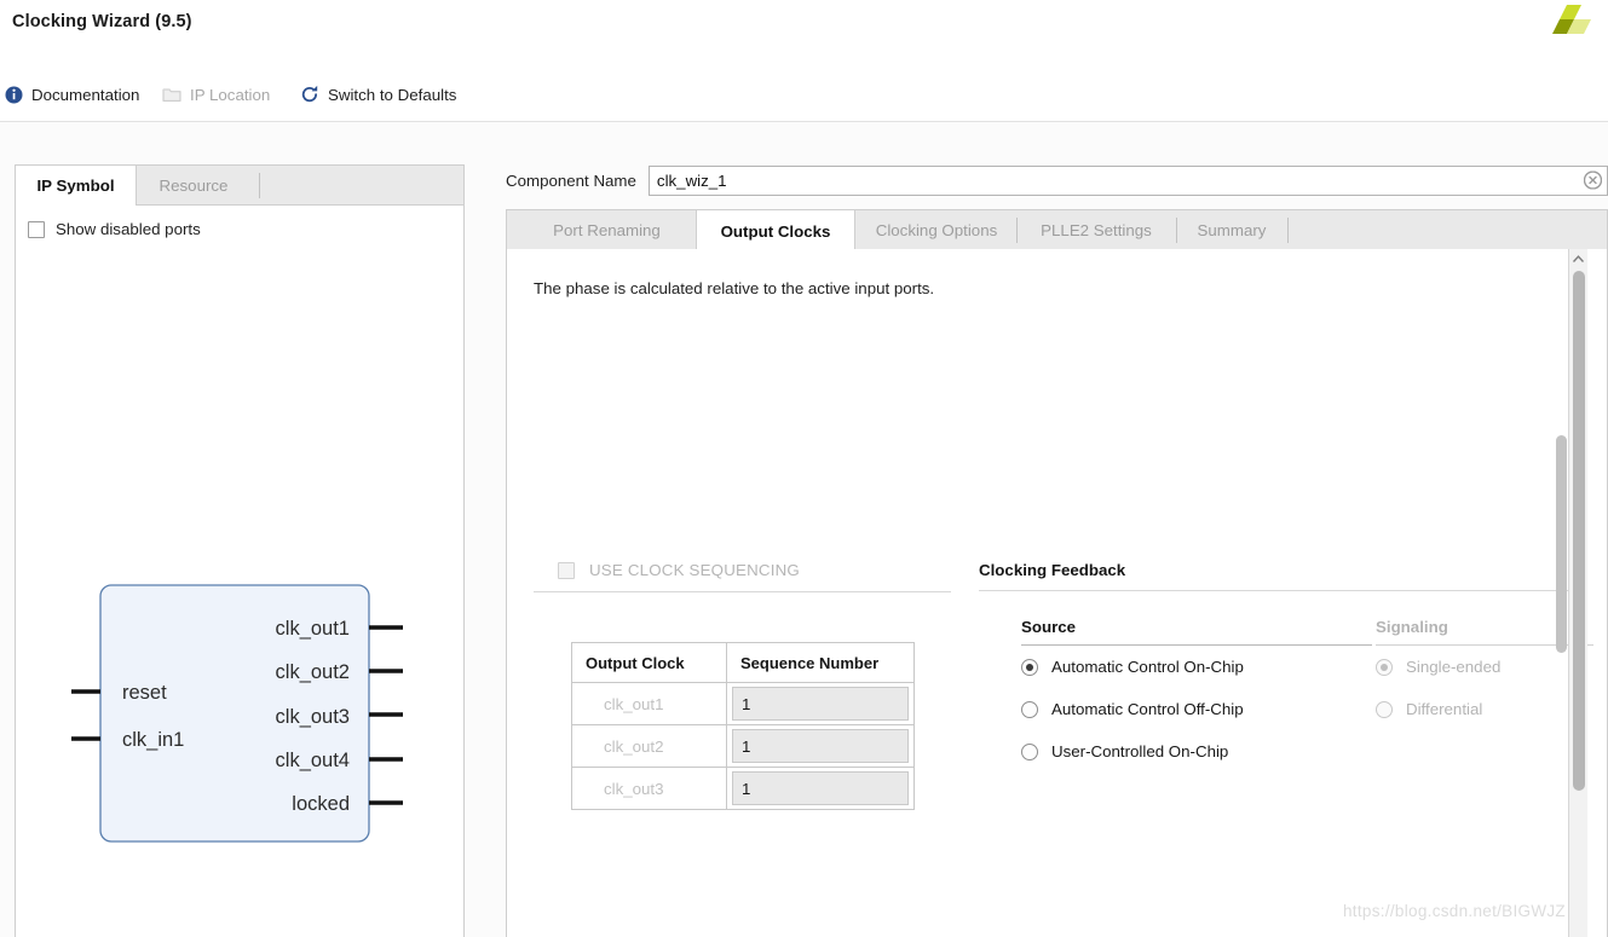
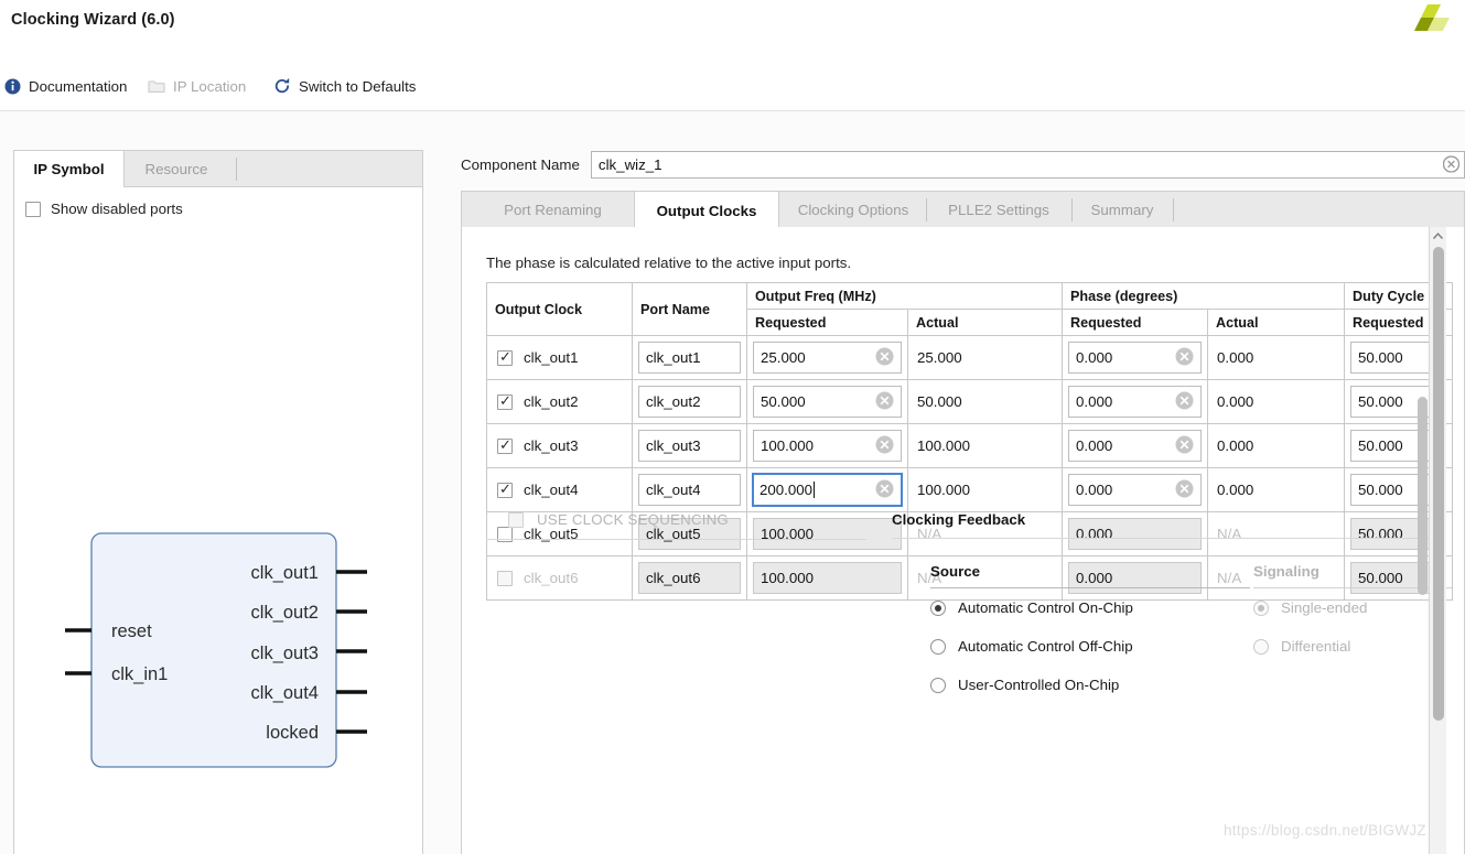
- Clocking Wizard (9.5)
+ Clocking Wizard (6.0)
  Documentation
  IP Location
  Switch to Defaults
  IP Symbol
  Resource
  Show disabled ports
  reset
  clk_in1
  clk_out1
  clk_out2
  clk_out3
  clk_out4
  locked
  Component Name
  clk_wiz_1
  Port Renaming
  Output Clocks
  Clocking Options
  PLLE2 Settings
  Summary
  The phase is calculated relative to the active input ports.
+ Output Clock	Port Name	Output Freq (MHz)	Phase (degrees)	Duty Cycle
+ Requested	Actual	Requested	Actual	Requested
+ clk_out1	clk_out1	25.000	25.000	0.000	0.000	50.000
+ clk_out2	clk_out2	50.000	50.000	0.000	0.000	50.000
+ clk_out3	clk_out3	100.000	100.000	0.000	0.000	50.000
+ clk_out4	clk_out4	200.000	100.000	0.000	0.000	50.000
+ clk_out5	clk_out5	100.000	N/A	0.000	N/A	50.000
+ clk_out6	clk_out6	100.000	N/A	0.000	N/A	50.000
  USE CLOCK SEQUENCING
- Output Clock	Sequence Number
- clk_out1	1
- clk_out2	1
- clk_out3	1
  Clocking Feedback
  Source
  Automatic Control On-Chip
  Automatic Control Off-Chip
  User-Controlled On-Chip
  Signaling
  Single-ended
  Differential
  https://blog.csdn.net/BIGWJZ
